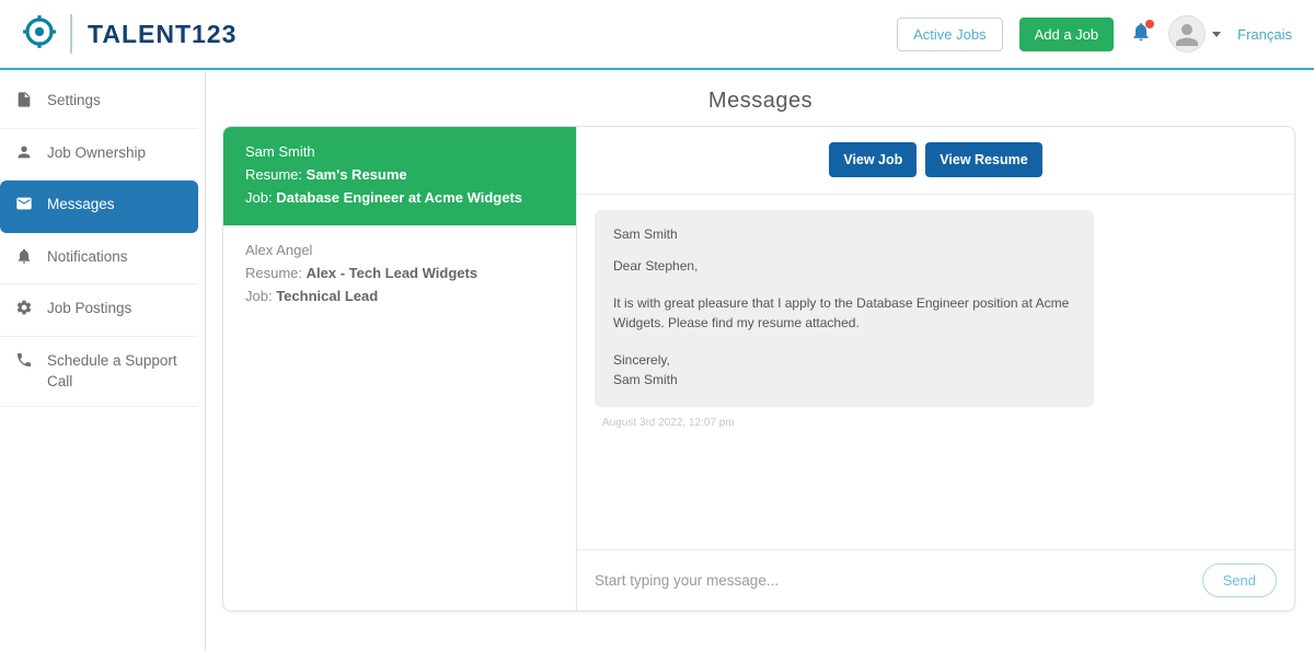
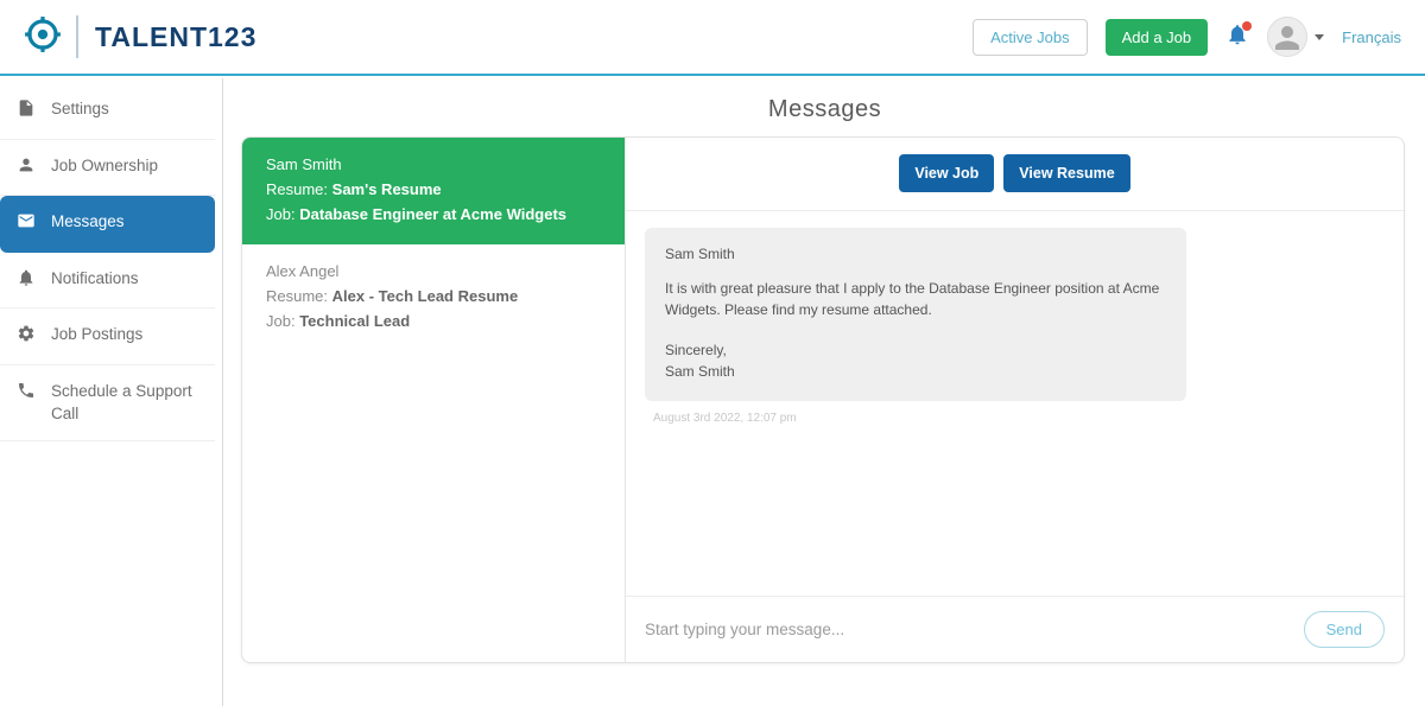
  TALENT123
  Active Jobs
  Add a Job
  Français
  Settings
  Job Ownership
  Messages
  Notifications
  Job Postings
  Schedule a Support Call
  Messages
  Sam Smith
  Resume: Sam's Resume
  Job: Database Engineer at Acme Widgets
  Alex Angel
- Resume: Alex - Tech Lead Widgets
+ Resume: Alex - Tech Lead Resume
  Job: Technical Lead
  View Job
  View Resume
  Sam Smith
- Dear Stephen,
  It is with great pleasure that I apply to the Database Engineer position at Acme Widgets. Please find my resume attached.
  Sincerely,
  Sam Smith
  August 3rd 2022, 12:07 pm
  Start typing your message...
  Send
